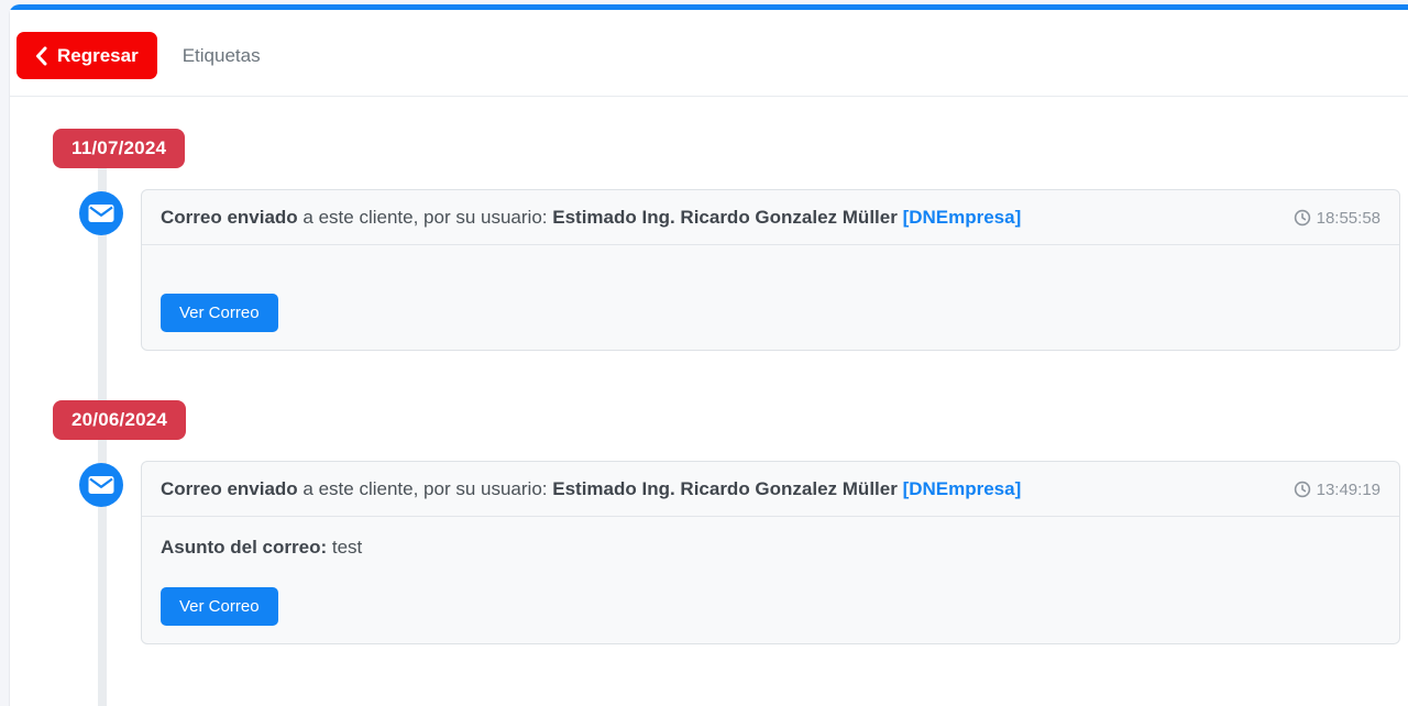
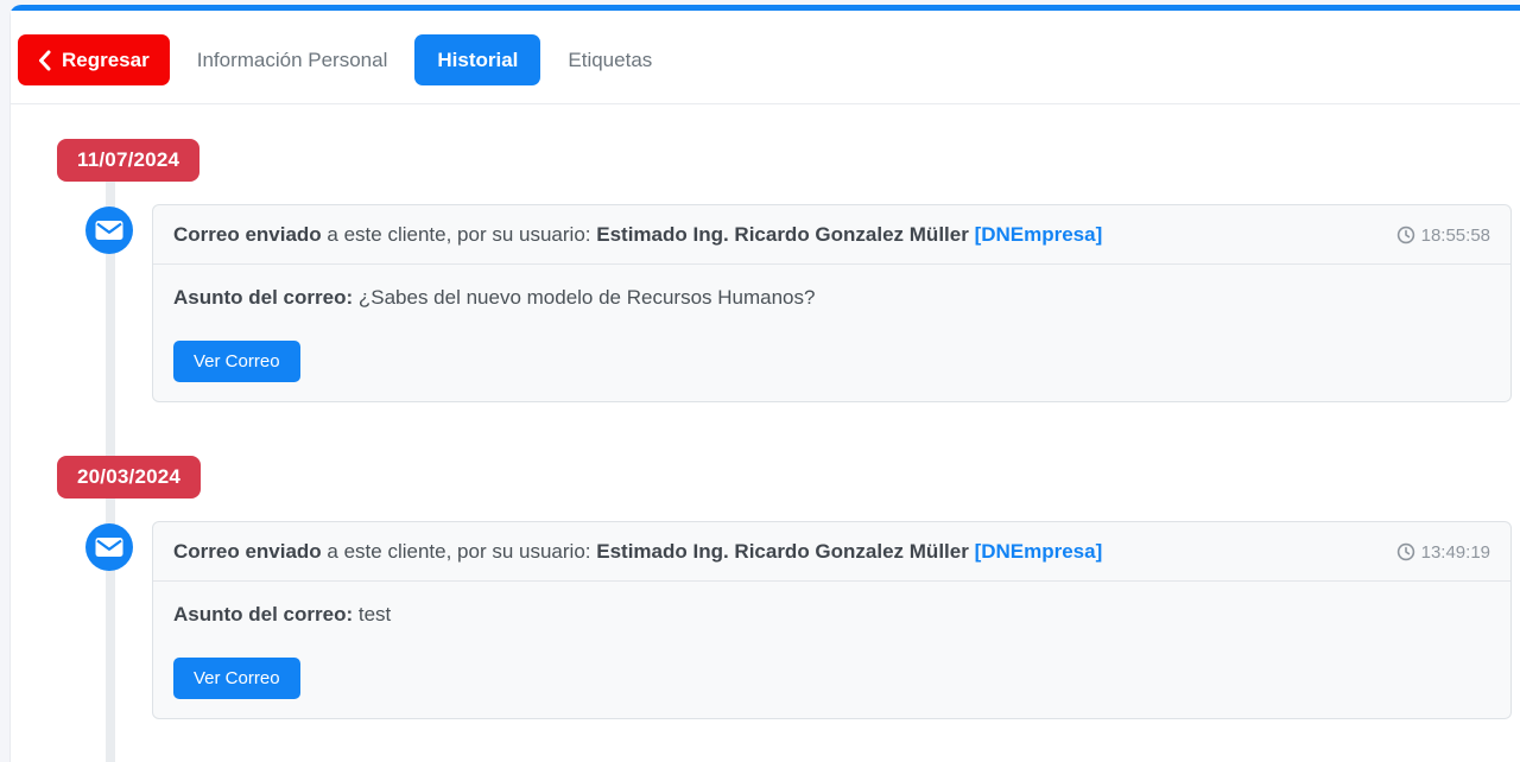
  Regresar
+ Información Personal
+ Historial
  Etiquetas
  11/07/2024
  Correo enviado a este cliente, por su usuario: Estimado Ing. Ricardo Gonzalez Müller [DNEmpresa]
  18:55:58
+ Asunto del correo: ¿Sabes del nuevo modelo de Recursos Humanos?
  Ver Correo
- 20/06/2024
+ 20/03/2024
  Correo enviado a este cliente, por su usuario: Estimado Ing. Ricardo Gonzalez Müller [DNEmpresa]
  13:49:19
  Asunto del correo: test
  Ver Correo
